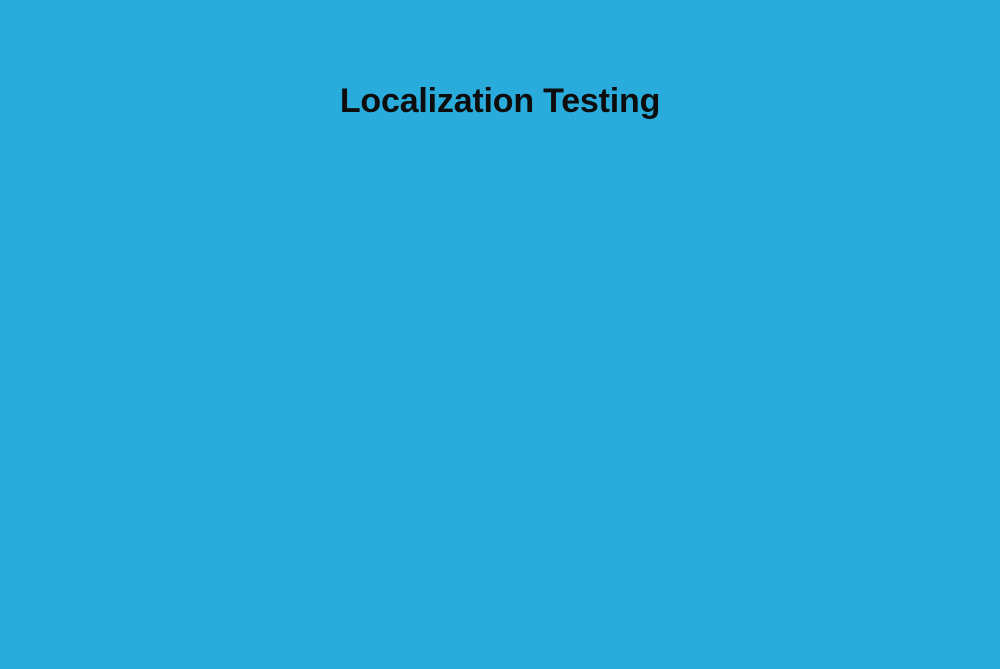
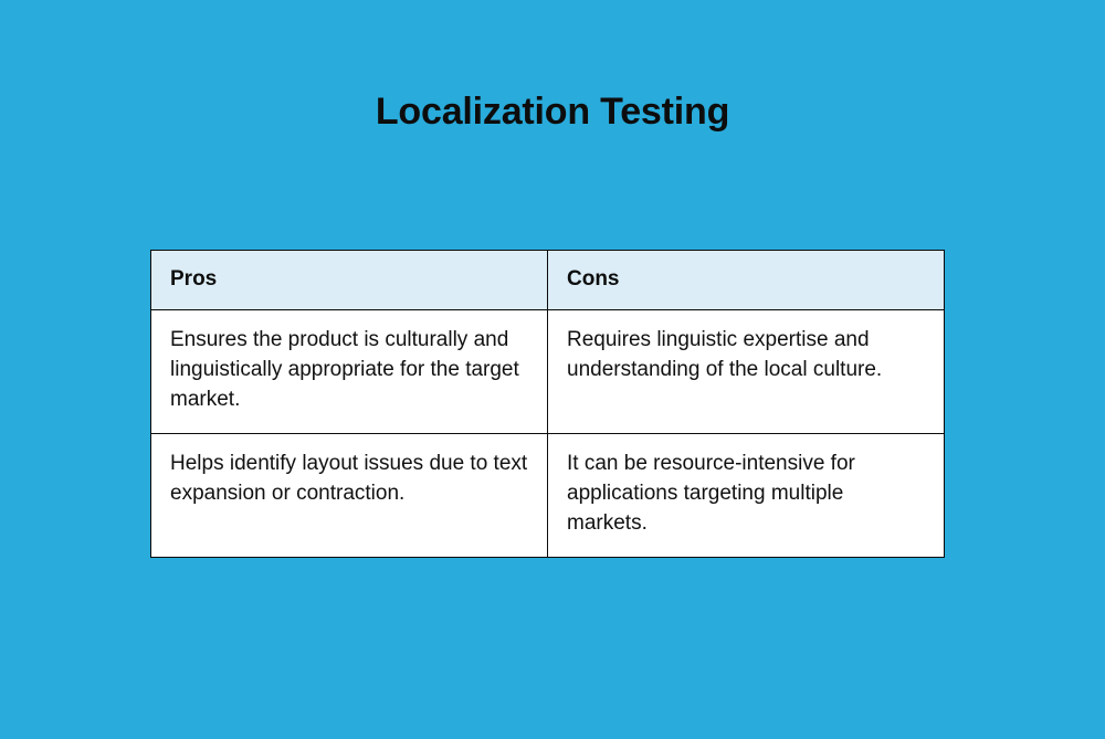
  Localization Testing
+ Pros	Cons
+ Ensures the product is culturally and linguistically appropriate for the target market.	Requires linguistic expertise and understanding of the local culture.
+ Helps identify layout issues due to text expansion or contraction.	It can be resource-intensive for applications targeting multiple markets.
